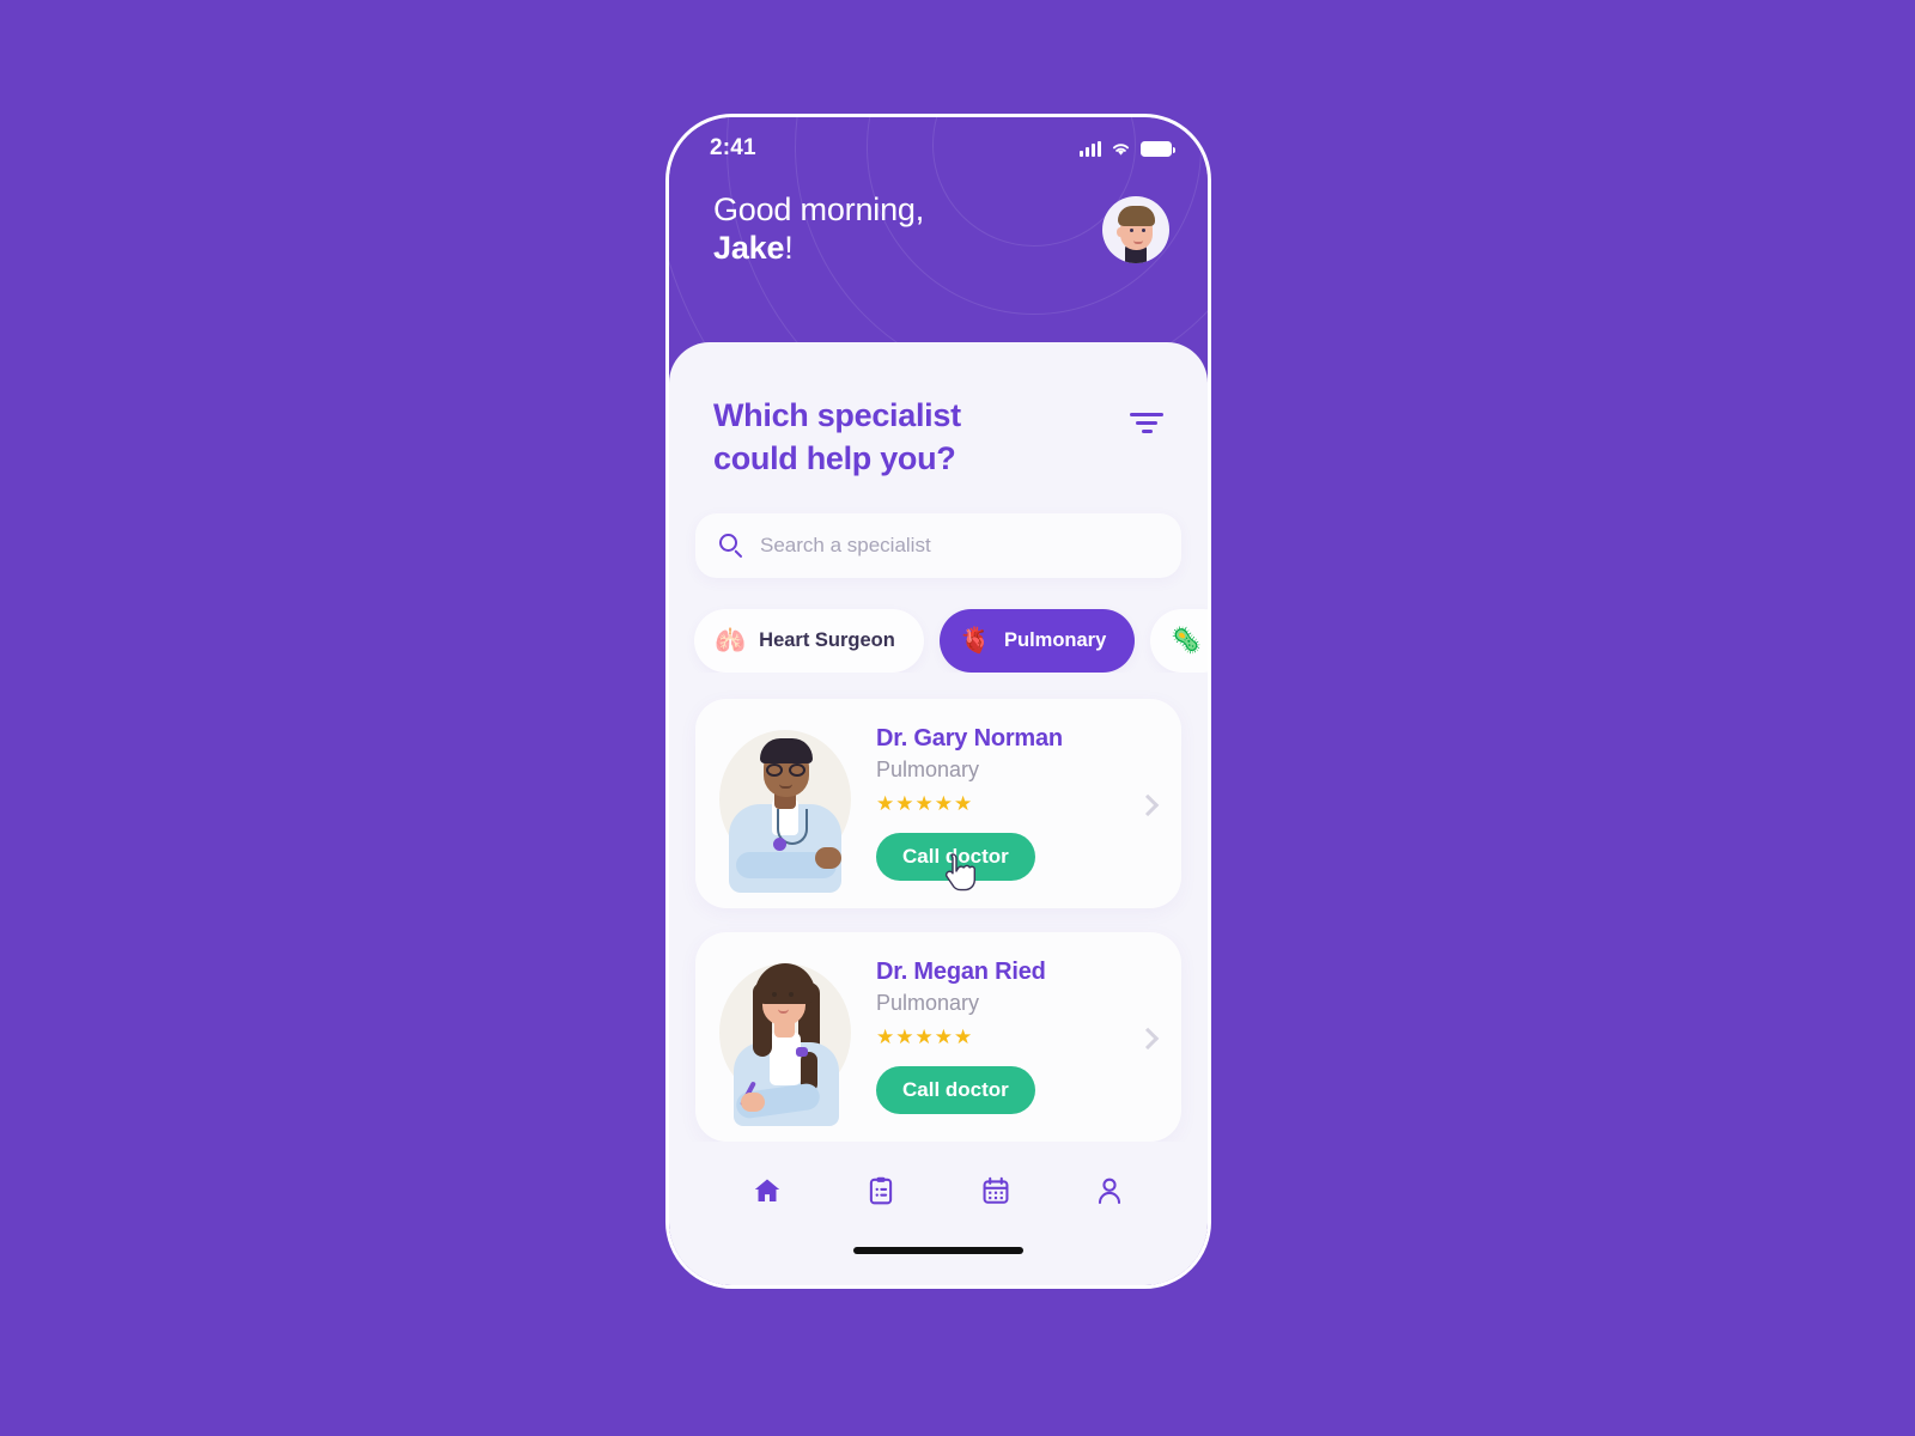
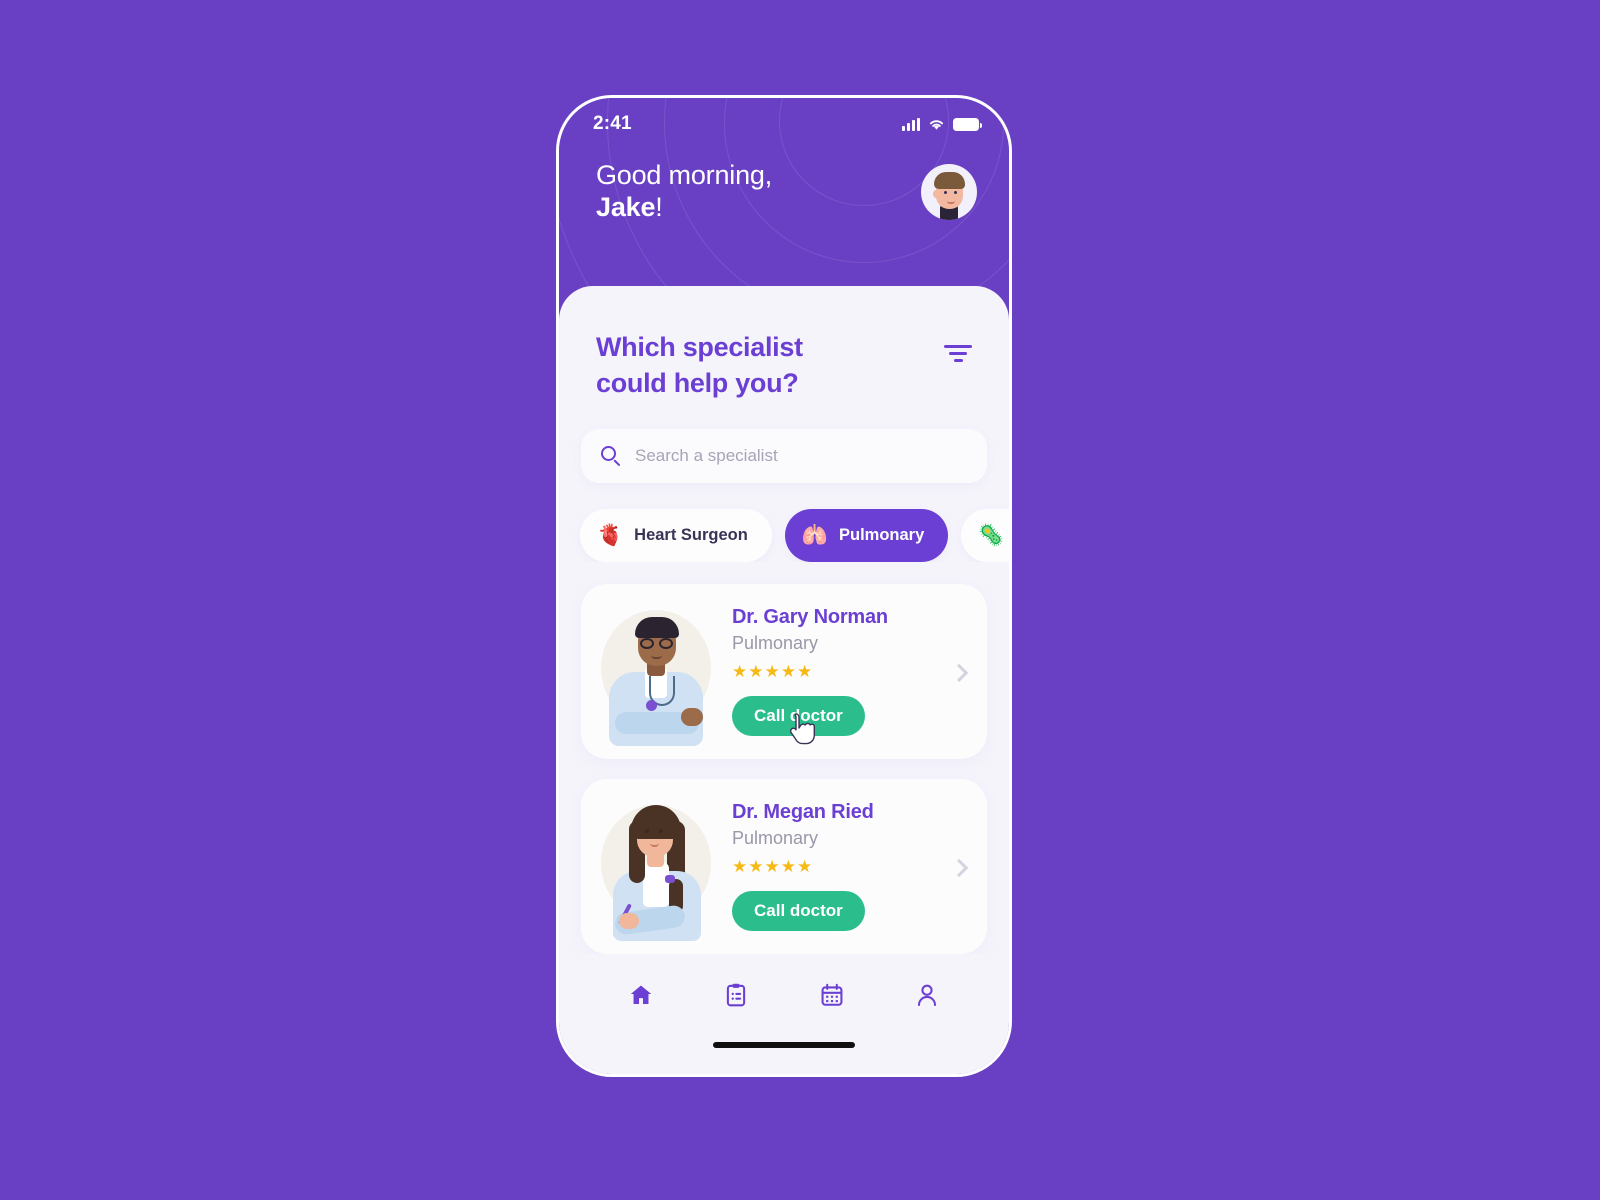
  2:41
  Good morning,
  Jake!
  Which specialist
  could help you?
  Search a specialist
- 🫁
+ 🫀
  Heart Surgeon
- 🫀
+ 🫁
  Pulmonary
  🦠
  Dr. Gary Norman
  Pulmonary
  ★★★★★
  Calloctor
  Dr. Megan Ried
  Pulmonary
  ★★★★★
  Call doctor
